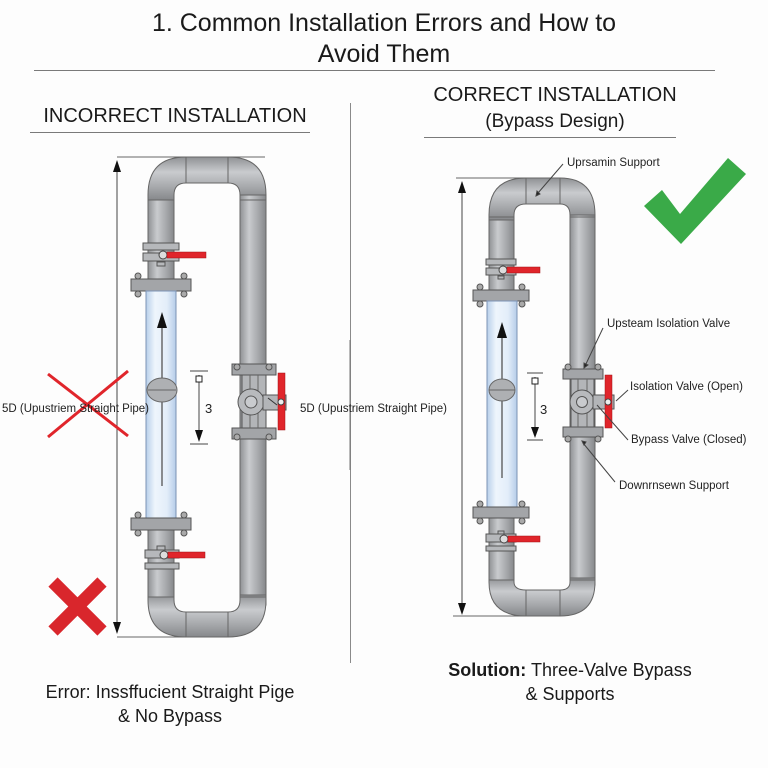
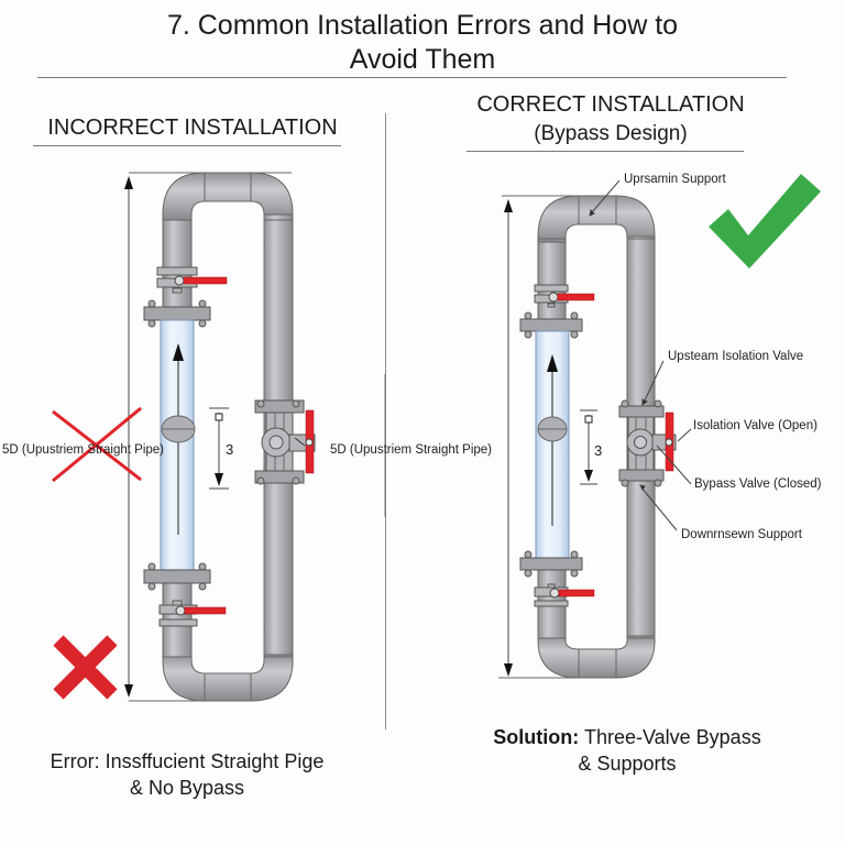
- 1. Common Installation Errors and How to
+ 7. Common Installation Errors and How to
  Avoid Them
  INCORRECT INSTALLATION
  CORRECT INSTALLATION
  (Bypass Design)
  5D (Upustriem Straight Pipe)
  3
  5D (Upustriem Straight Pipe)
  3
  Uprsamin Support
  Upsteam Isolation Valve
  Isolation Valve (Open)
  Bypass Valve (Closed)
  Downrnsewn Support
  Error: Inssffucient Straight Pige
  & No Bypass
  Solution: Three-Valve Bypass
  & Supports
